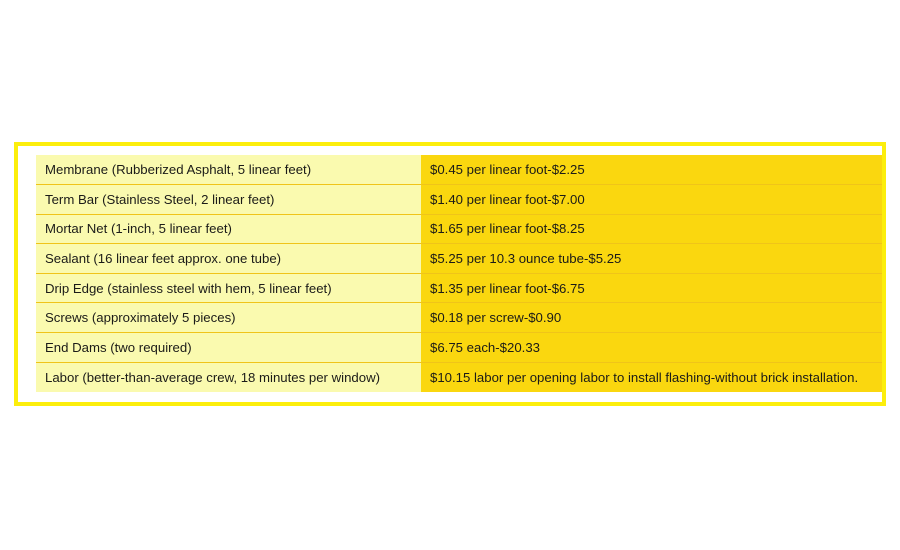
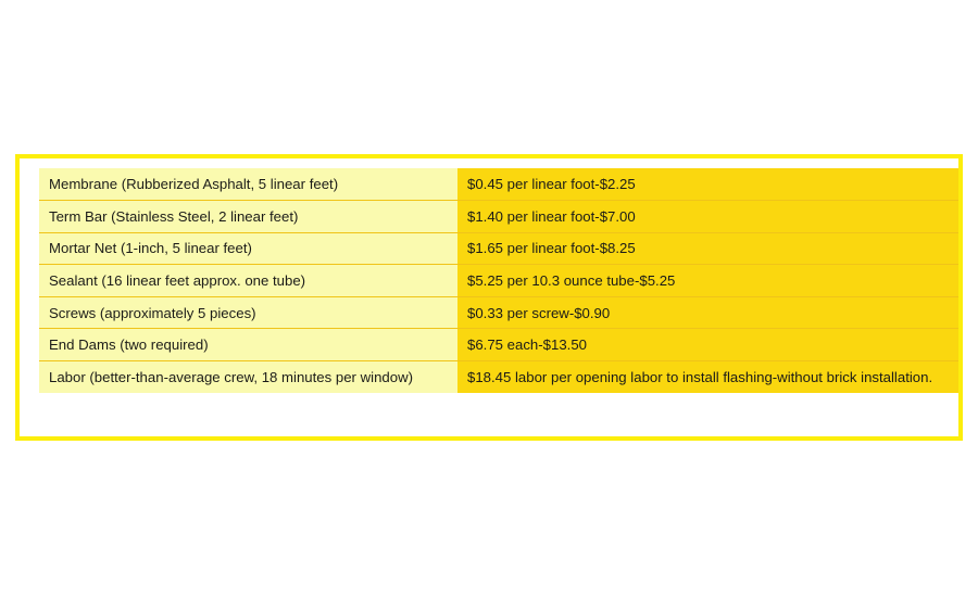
  Membrane (Rubberized Asphalt, 5 linear feet)	$0.45 per linear foot-$2.25
  Term Bar (Stainless Steel, 2 linear feet)	$1.40 per linear foot-$7.00
  Mortar Net (1-inch, 5 linear feet)	$1.65 per linear foot-$8.25
  Sealant (16 linear feet approx. one tube)	$5.25 per 10.3 ounce tube-$5.25
- Drip Edge (stainless steel with hem, 5 linear feet)	$1.35 per linear foot-$6.75
- Screws (approximately 5 pieces)	$0.18 per screw-$0.90
+ Screws (approximately 5 pieces)	$0.33 per screw-$0.90
- End Dams (two required)	$6.75 each-$20.33
+ End Dams (two required)	$6.75 each-$13.50
- Labor (better-than-average crew, 18 minutes per window)	$10.15 labor per opening labor to install flashing-without brick installation.
+ Labor (better-than-average crew, 18 minutes per window)	$18.45 labor per opening labor to install flashing-without brick installation.
